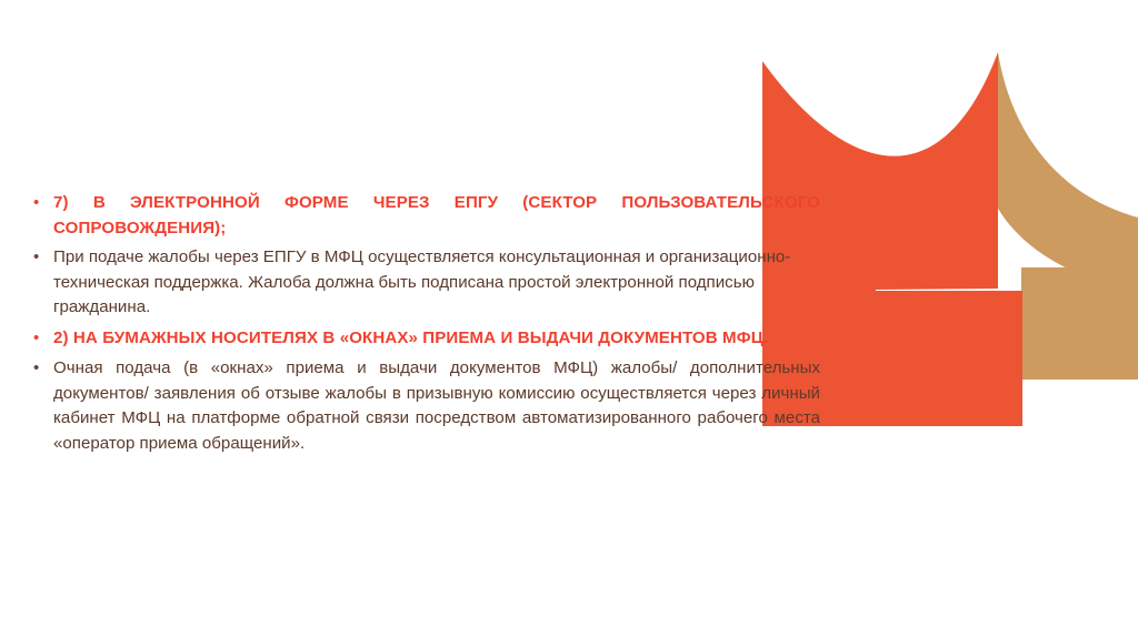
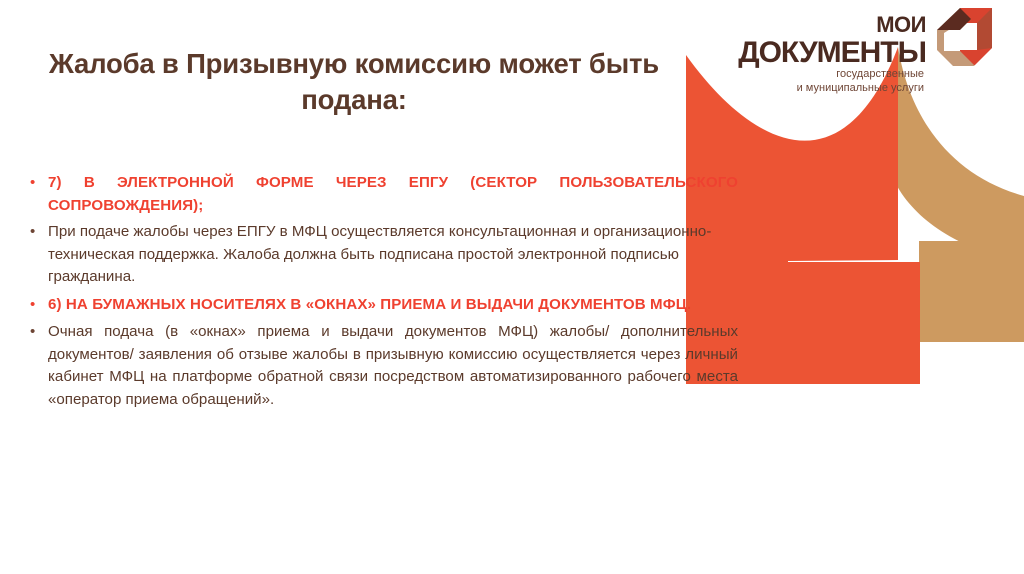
+ МОИ
+ ДОКУМЕНТЫ
+ государственные
+ и муниципальные услуги
+ Жалоба в Призывную комиссию может быть подана:
  •
  7) В ЭЛЕКТРОННОЙ ФОРМЕ ЧЕРЕЗ ЕПГУ (СЕКТОР ПОЛЬЗОВАТЕЛЬСКОГО СОПРОВОЖДЕНИЯ);
  •
  При подаче жалобы через ЕПГУ в МФЦ осуществляется консультационная и организационно-техническая поддержка. Жалоба должна быть подписана простой электронной подписью гражданина.
  •
- 2) НА БУМАЖНЫХ НОСИТЕЛЯХ В «ОКНАХ» ПРИЕМА И ВЫДАЧИ ДОКУМЕНТОВ МФЦ.
+ 6) НА БУМАЖНЫХ НОСИТЕЛЯХ В «ОКНАХ» ПРИЕМА И ВЫДАЧИ ДОКУМЕНТОВ МФЦ.
  •
  Очная подача (в «окнах» приема и выдачи документов МФЦ) жалобы/ дополнительных документов/ заявления об отзыве жалобы в призывную комиссию осуществляется через личный кабинет МФЦ на платформе обратной связи посредством автоматизированного рабочего места «оператор приема обращений».
